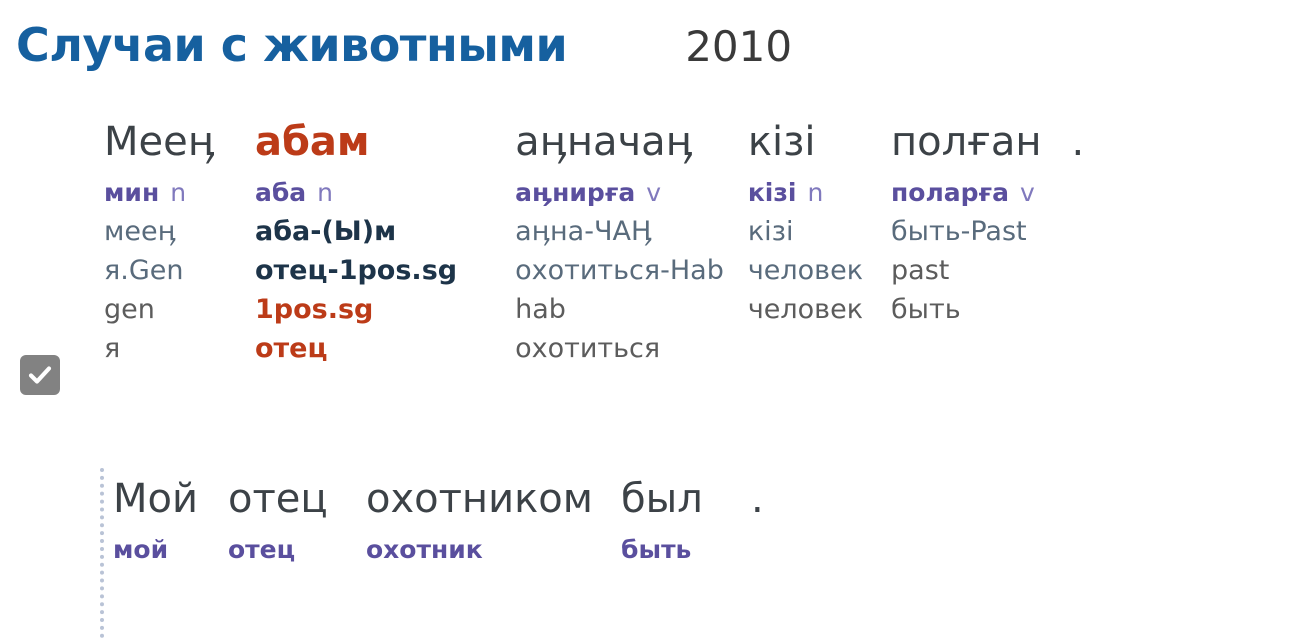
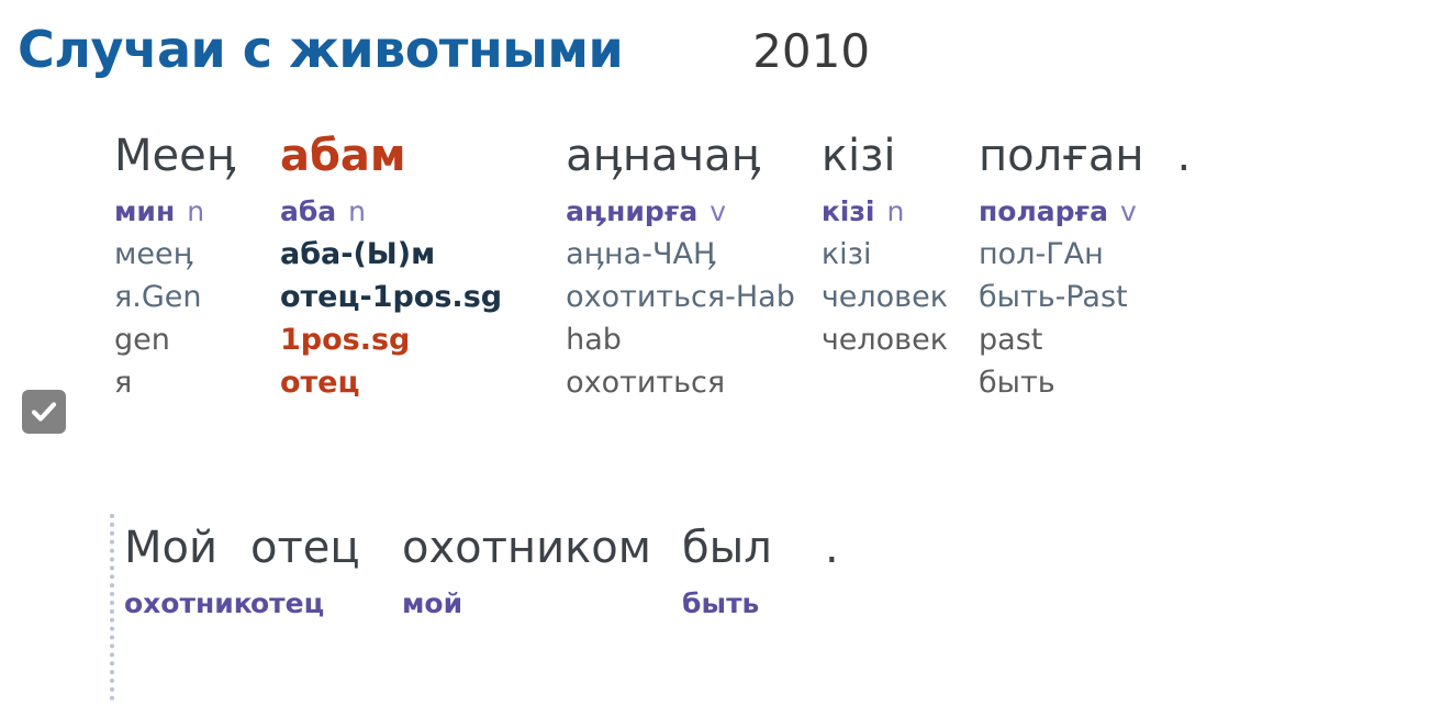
  Случаи с животными
  2010
  Мееӊ
  мин
  n
  мееӊ
  я.Gen
  gen
  я
  абам
  аба
  n
  аба-(Ы)м
  отец-1pos.sg
  1pos.sg
  отец
  аӊначаӊ
  аӊнирға
  v
  аӊна-ЧАӉ
  охотиться-Hab
  hab
  охотиться
  кізі
  кізі
  n
  кізі
  человек
  человек
  полған
  поларға
  v
+ пол-ГАн
  быть-Past
  past
  быть
  .
  Мой
  отец
  охотником
  был
  .
- мой
+ охотник
  отец
- охотник
+ мой
  быть
